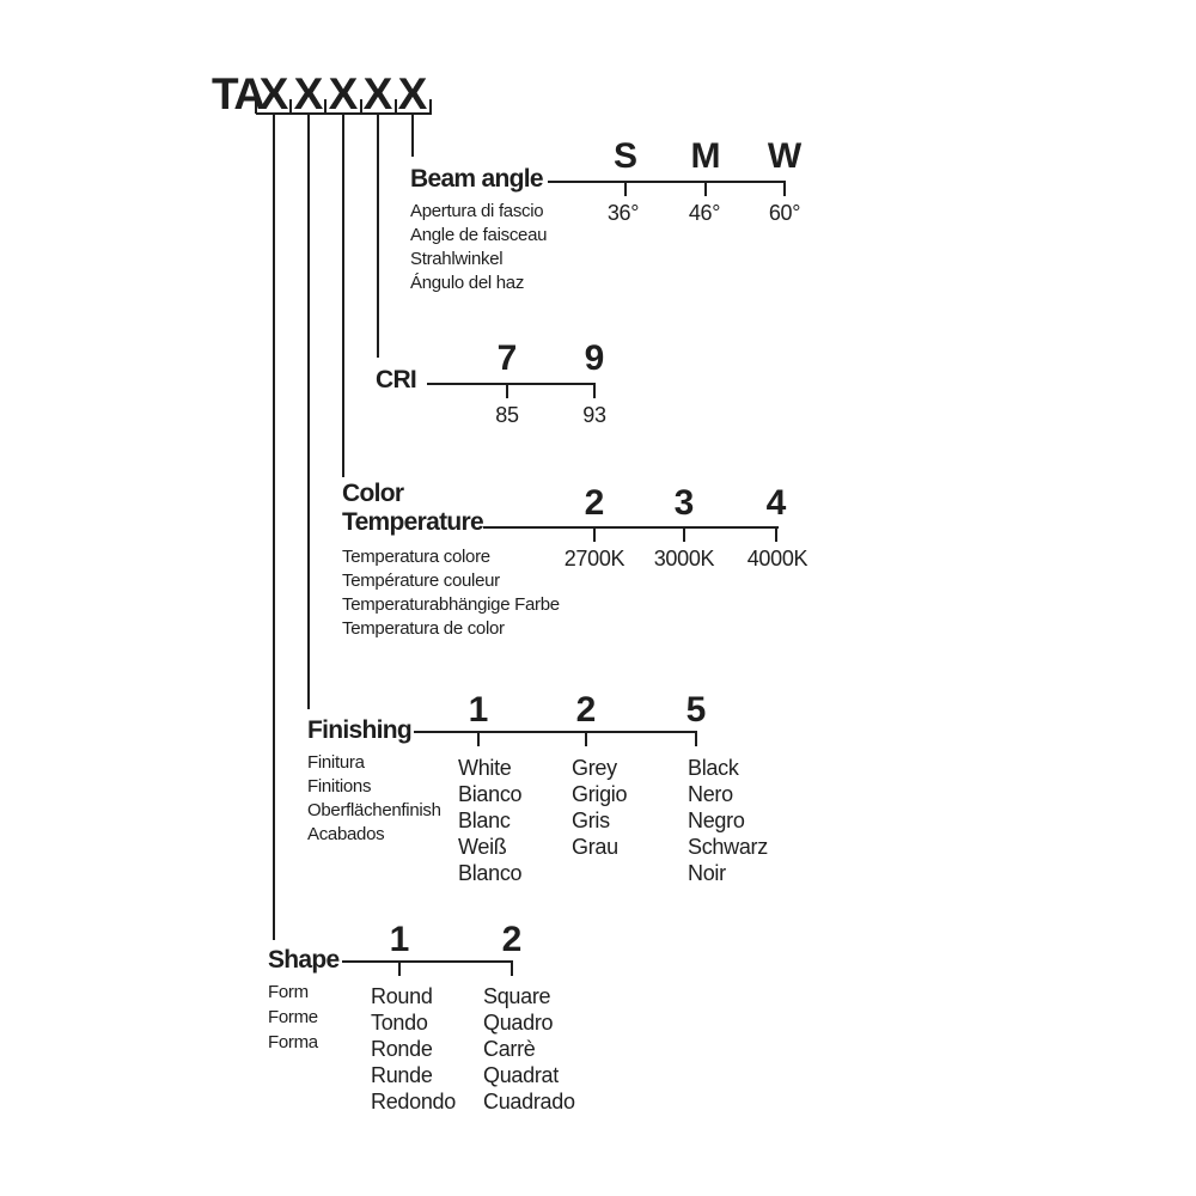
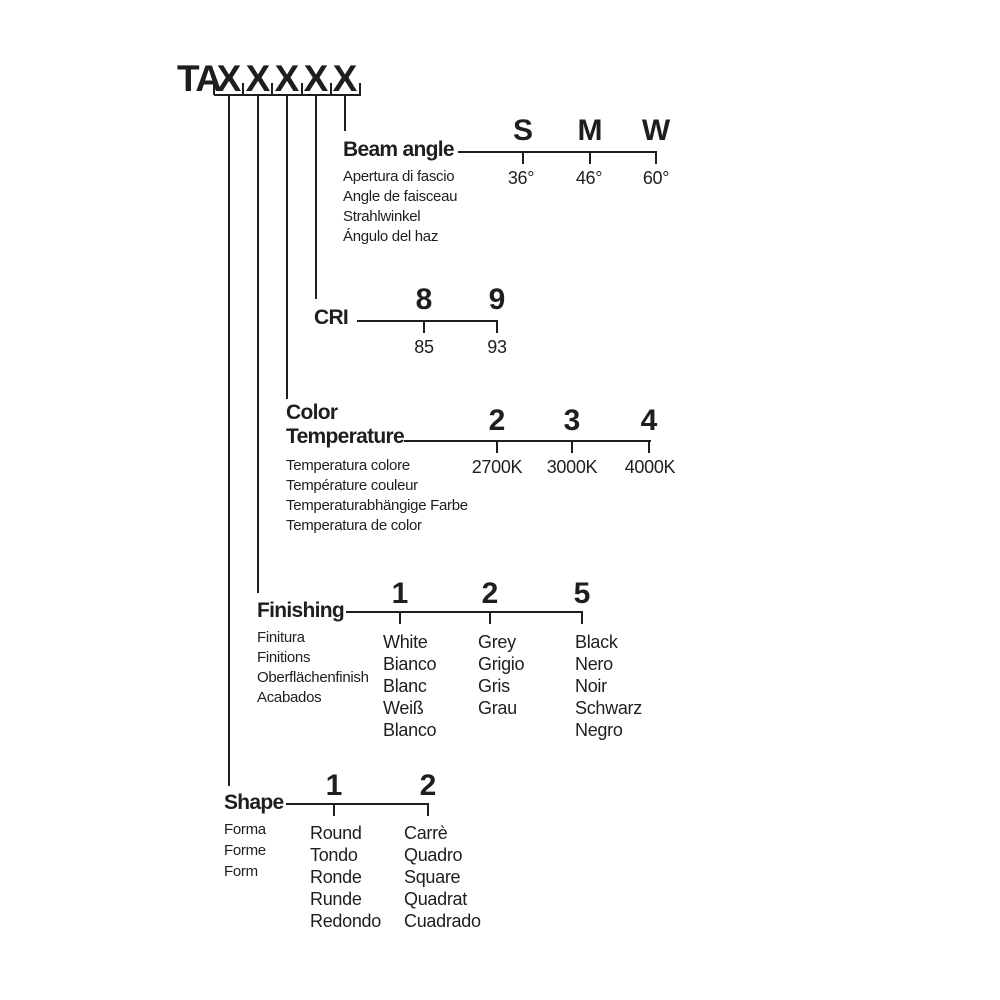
  TA
  X
  X
  X
  X
  X
  Beam angle
  Apertura di fascio
  Angle de faisceau
  Strahlwinkel
  Ángulo del haz
  S
  M
  W
  36°
  46°
  60°
  CRI
- 7
+ 8
  9
  85
  93
  Color
  Temperature
  Temperatura colore
  Température couleur
  Temperaturabhängige Farbe
  Temperatura de color
  2
  3
  4
  2700K
  3000K
  4000K
  Finishing
  Finitura
  Finitions
  Oberflächenfinish
  Acabados
  1
  2
  5
  White
  Bianco
  Blanc
  Weiß
  Blanco
  Grey
  Grigio
  Gris
  Grau
  Black
  Nero
- Negro
+ Noir
  Schwarz
- Noir
+ Negro
  Shape
- Form
+ Forma
  Forme
- Forma
+ Form
  1
  2
  Round
  Tondo
  Ronde
  Runde
  Redondo
- Square
+ Carrè
  Quadro
- Carrè
+ Square
  Quadrat
  Cuadrado
